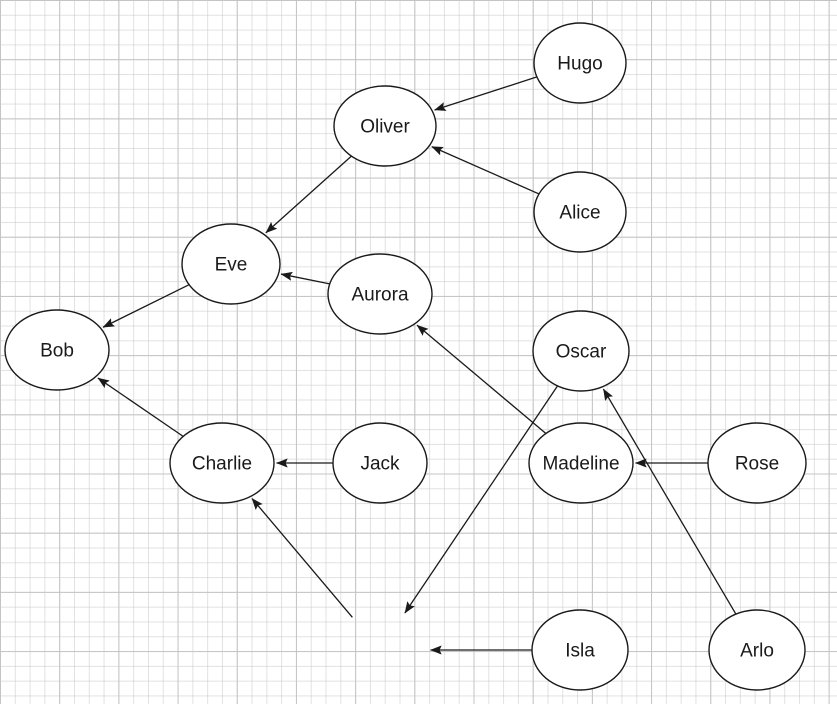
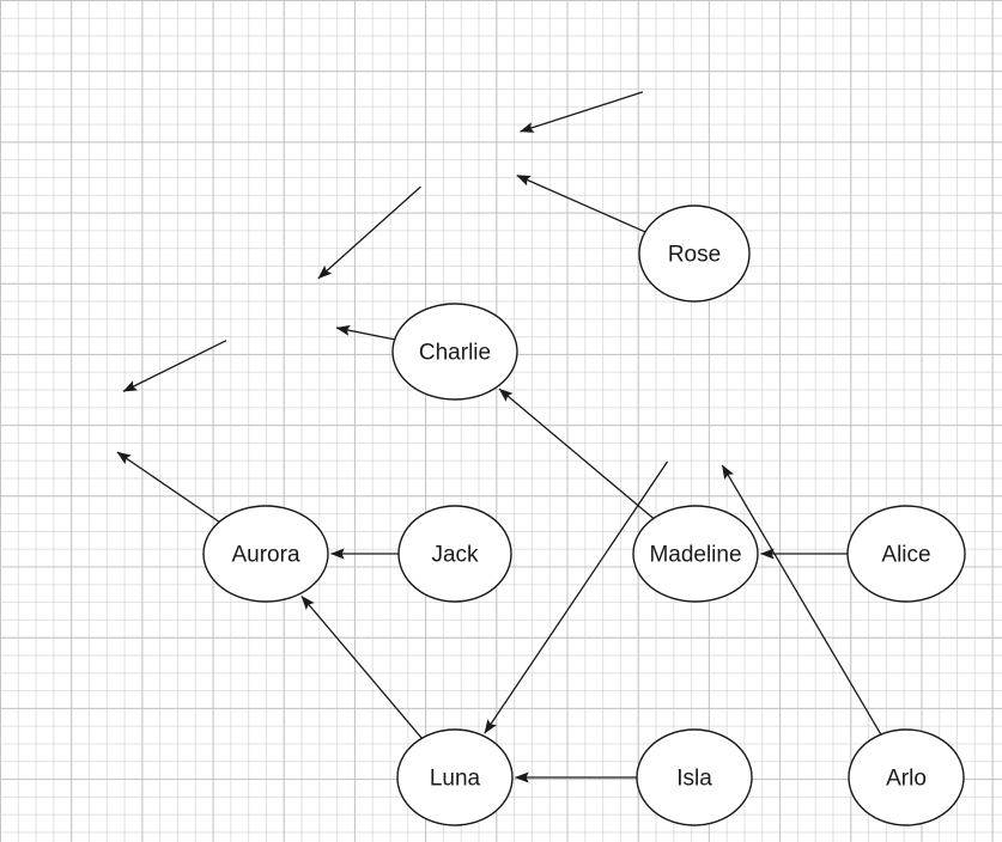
- Hugo
- Oliver
- Alice
+ Rose
- Eve
- Aurora
+ Charlie
- Bob
- Oscar
- Charlie
+ Aurora
  Jack
  Madeline
- Rose
+ Alice
+ Luna
  Isla
  Arlo
